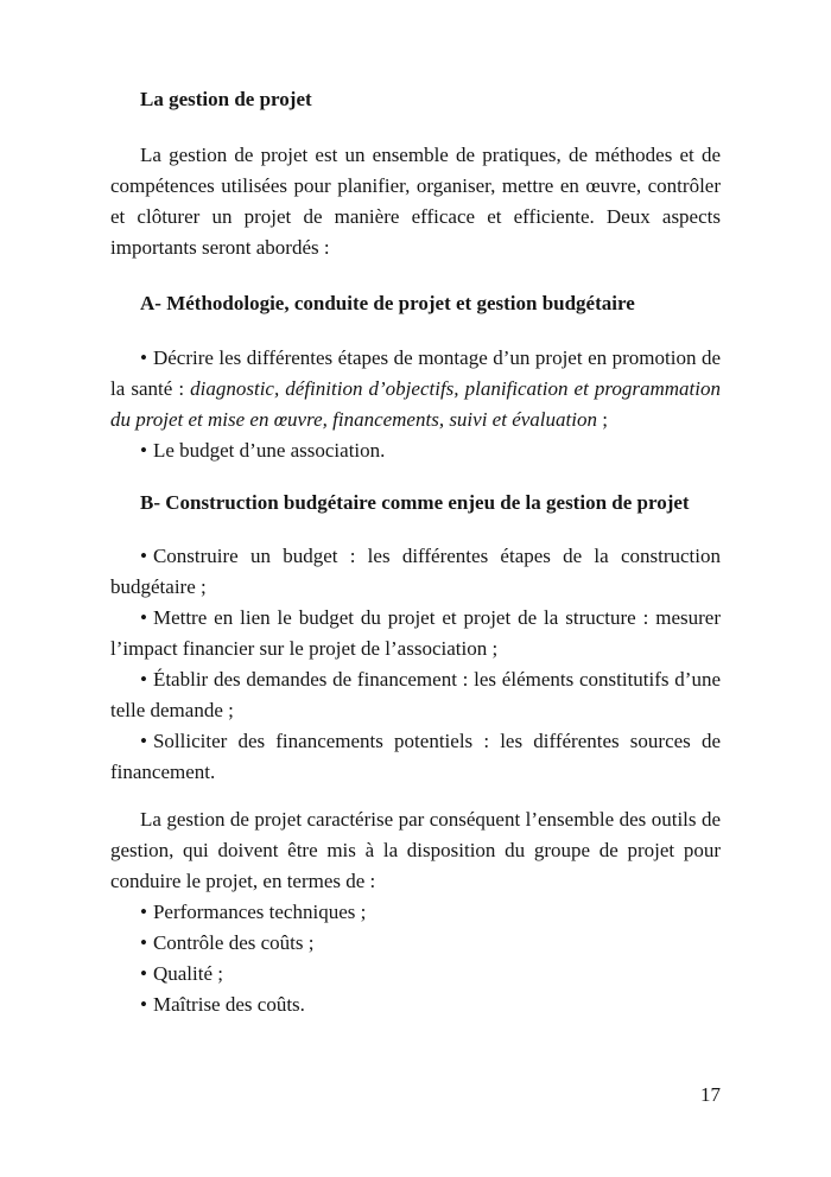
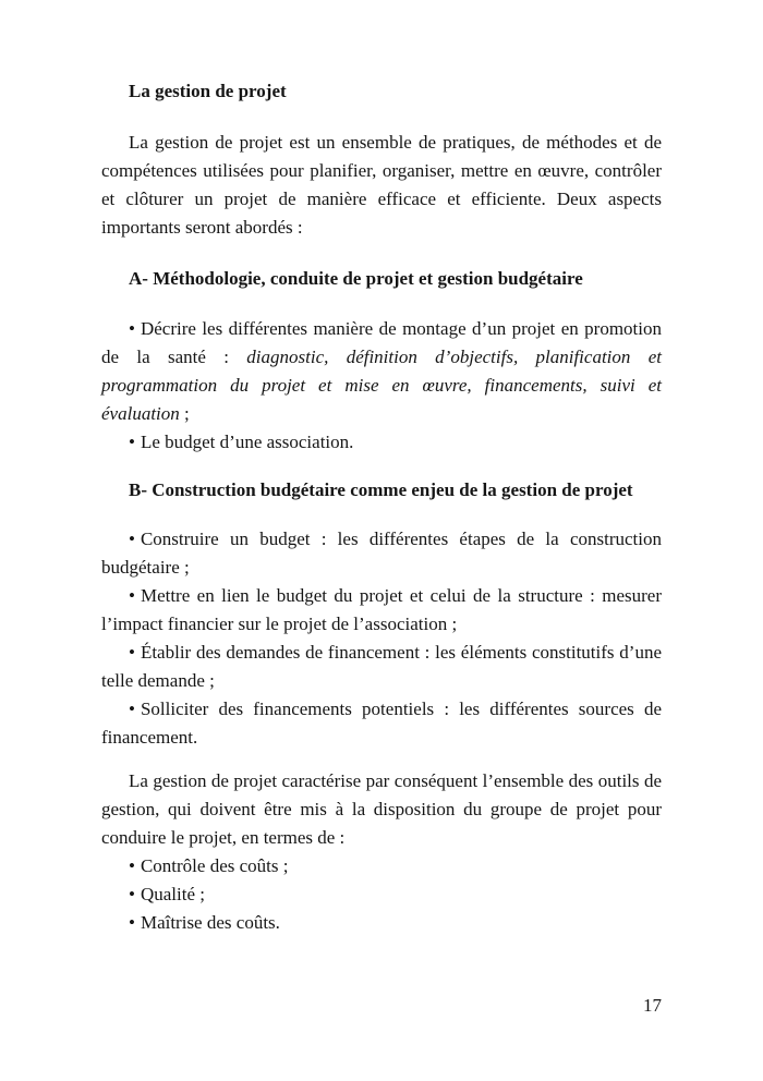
  La gestion de projet
  La gestion de projet est un ensemble de pratiques, de méthodes et de compétences utilisées pour planifier, organiser, mettre en œuvre, contrôler et clôturer un projet de manière efficace et efficiente. Deux aspects importants seront abordés :
  A- Méthodologie, conduite de projet et gestion budgétaire
- • Décrire les différentes étapes de montage d’un projet en promotion de la santé : diagnostic, définition d’objectifs, planification et programmation du projet et mise en œuvre, financements, suivi et évaluation ;
+ • Décrire les différentes manière de montage d’un projet en promotion de la santé : diagnostic, définition d’objectifs, planification et programmation du projet et mise en œuvre, financements, suivi et évaluation ;
  • Le budget d’une association.
  B- Construction budgétaire comme enjeu de la gestion de projet
  • Construire un budget : les différentes étapes de la construction budgétaire ;
- • Mettre en lien le budget du projet et projet de la structure : mesurer l’impact financier sur le projet de l’association ;
+ • Mettre en lien le budget du projet et celui de la structure : mesurer l’impact financier sur le projet de l’association ;
  • Établir des demandes de financement : les éléments constitutifs d’une telle demande ;
  • Solliciter des financements potentiels : les différentes sources de financement.
  La gestion de projet caractérise par conséquent l’ensemble des outils de gestion, qui doivent être mis à la disposition du groupe de projet pour conduire le projet, en termes de :
- • Performances techniques ;
  • Contrôle des coûts ;
  • Qualité ;
  • Maîtrise des coûts.
  17
